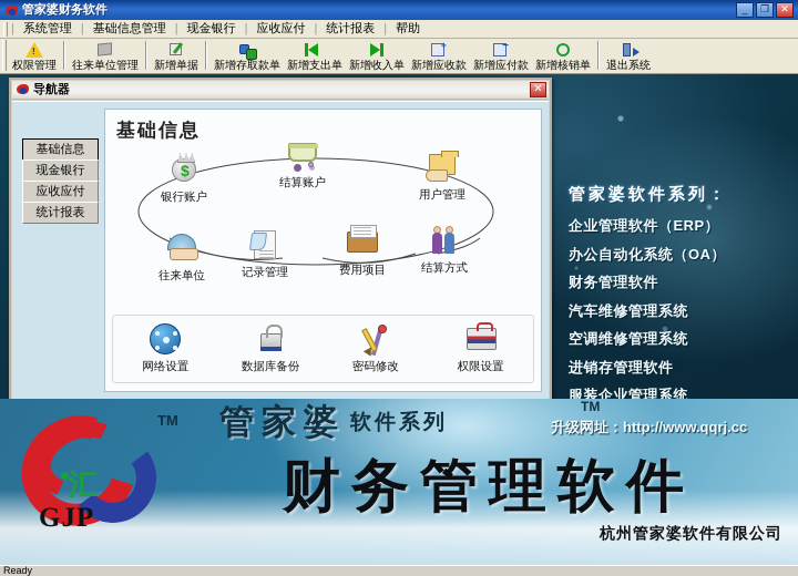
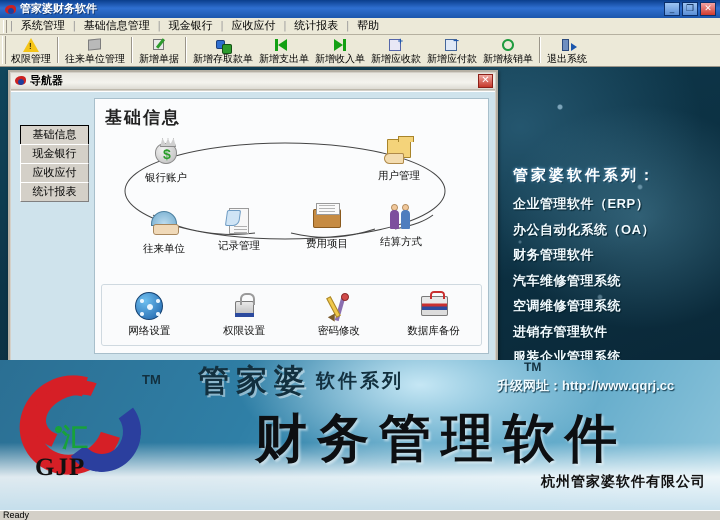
  管家婆财务软件
  _
  ❐
  ✕
  |
  系统管理
  |
  基础信息管理
  |
  现金银行
  |
  应收应付
  |
  统计报表
  |
  帮助
  权限管理
  往来单位管理
  新增单据
  新增存取款单
  新增支出单
  新增收入单
  新增应收款
  新增应付款
  新增核销单
  退出系统
  管家婆软件系列：
  企业管理软件（ERP）
  办公自动化系统（OA）
  财务管理软件
  汽车维修管理系统
  空调维修管理系统
  进销存管理软件
  服装企业管理系统
  导航器
  ✕
  基础信息
  现金银行
  应收应付
  统计报表
  基础信息
  银行账户
- 结算账户
  用户管理
  往来单位
  记录管理
  费用项目
  结算方式
  网络设置
- 数据库备份
+ 权限设置
  密码修改
- 权限设置
+ 数据库备份
  汇
  GJP
  TM
  管家婆
  TM
  软件系列
  升级网址：http://www.qqrj.cc
  财务管理软件
  杭州管家婆软件有限公司
  Ready
